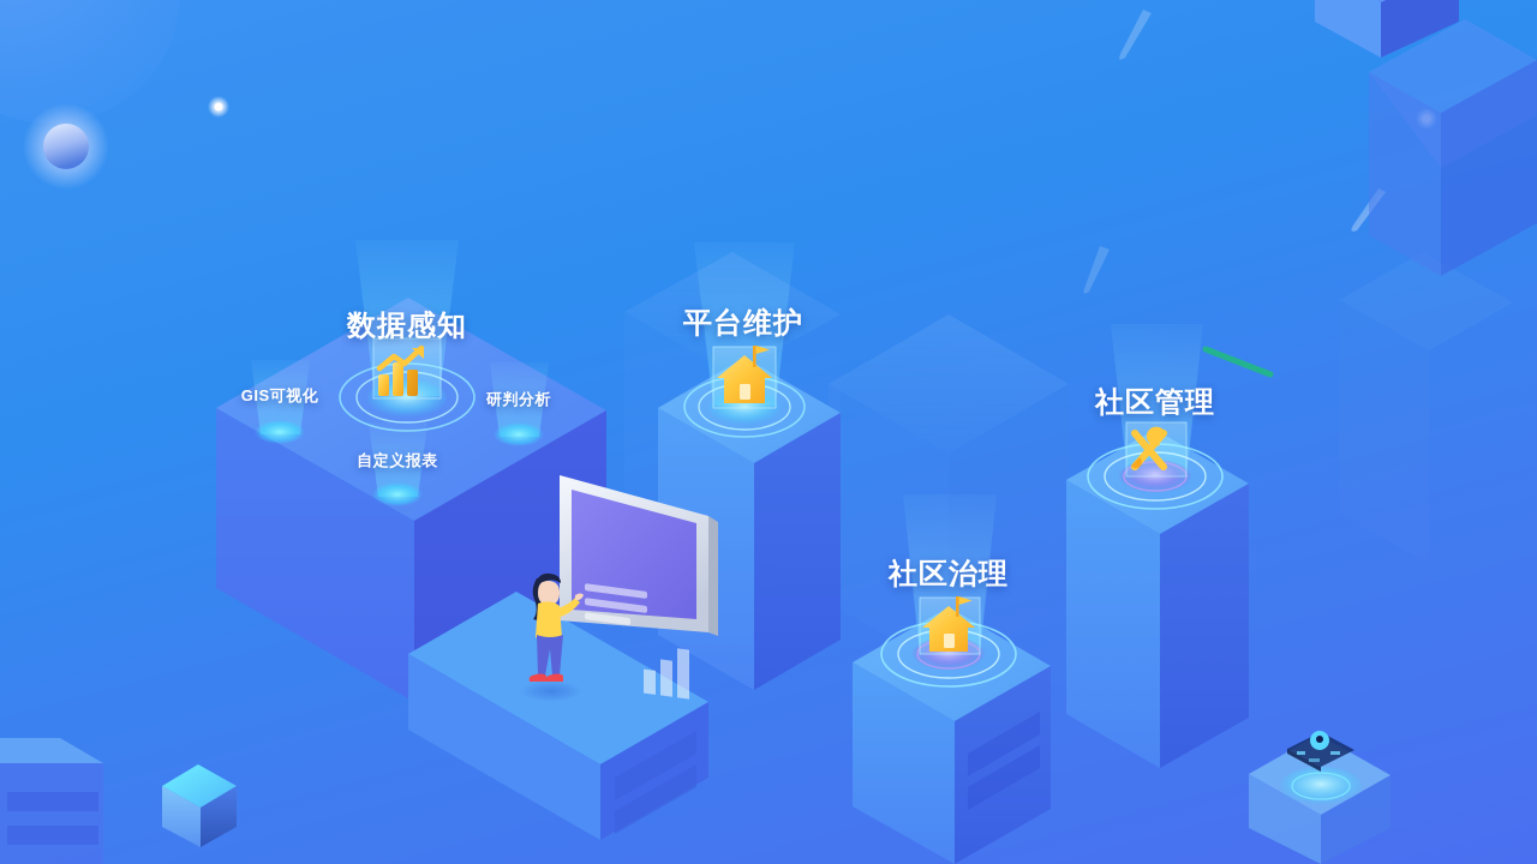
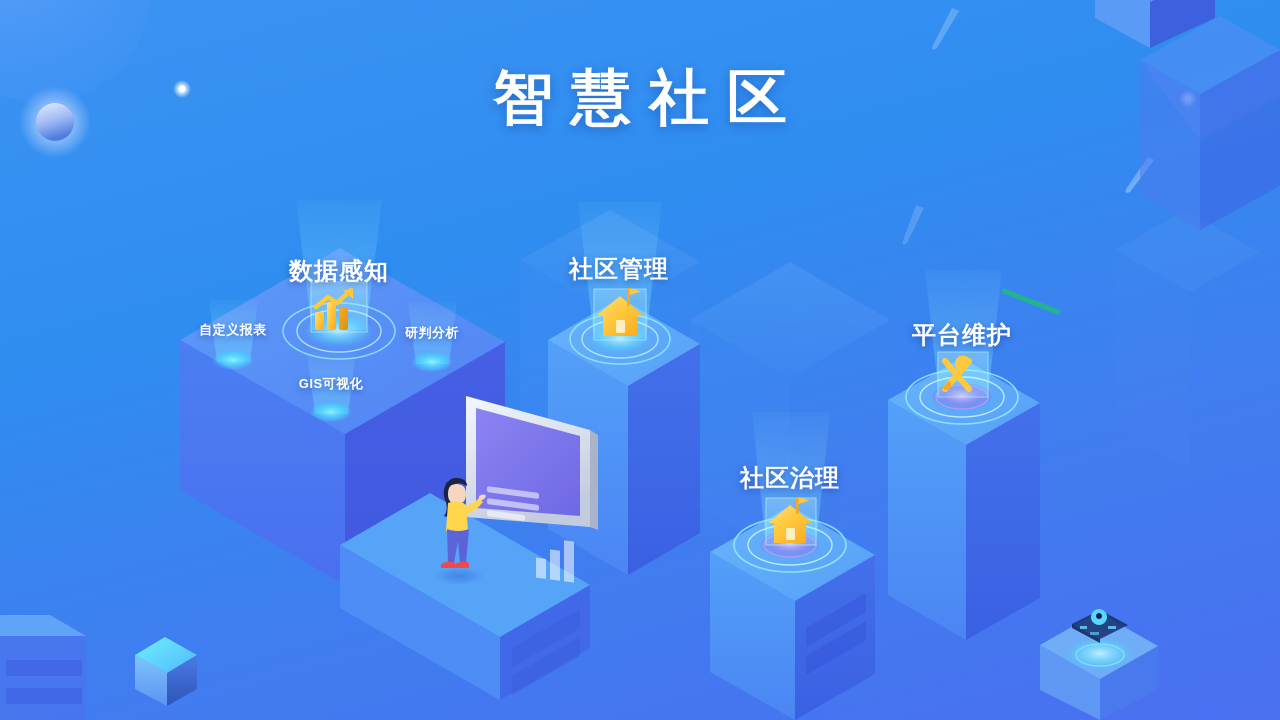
+ 智慧社区
  数据感知
- 平台维护
+ 社区管理
  社区治理
- 社区管理
+ 平台维护
- GIS可视化
+ 自定义报表
  研判分析
- 自定义报表
+ GIS可视化
